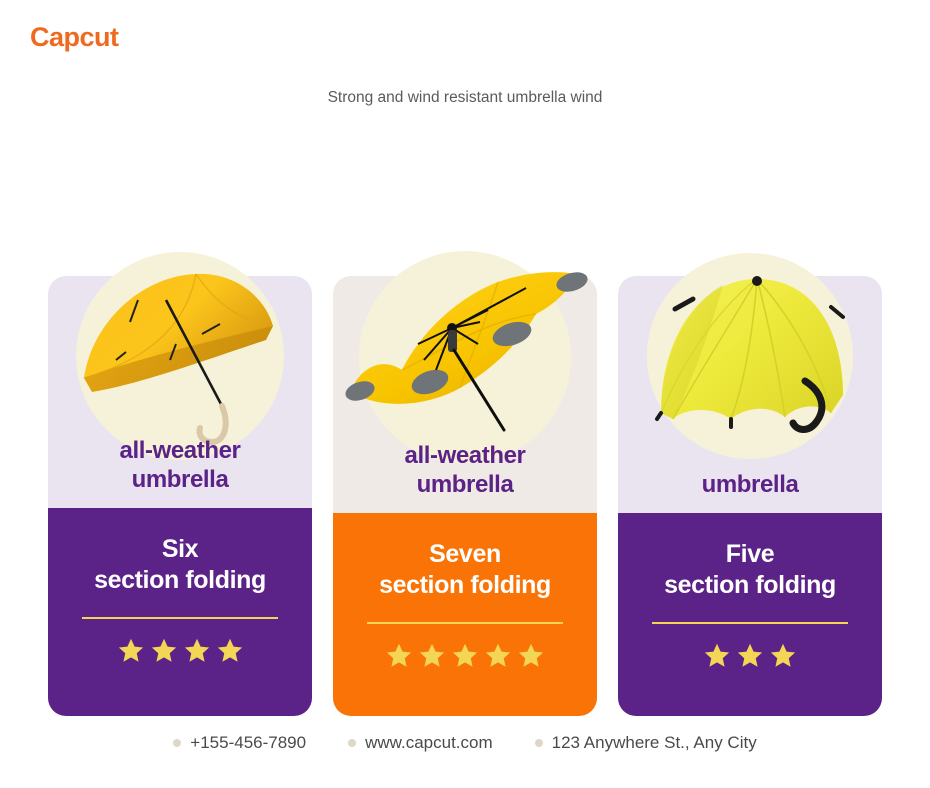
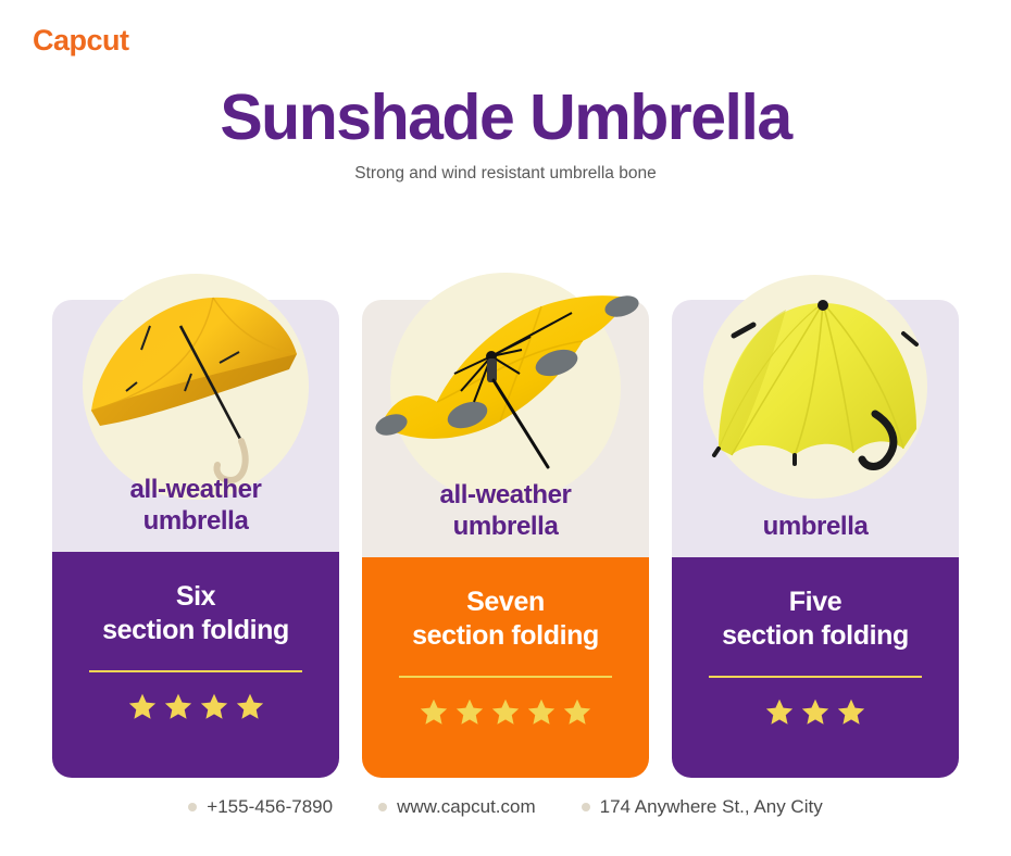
  Capcut
+ Sunshade Umbrella
- Strong and wind resistant umbrella wind
+ Strong and wind resistant umbrella bone
  all-weather
  umbrella
  Six
  section folding
  all-weather
  umbrella
  Seven
  section folding
  umbrella
  Five
  section folding
  +155-456-7890
  www.capcut.com
- 123 Anywhere St., Any City
+ 174 Anywhere St., Any City
